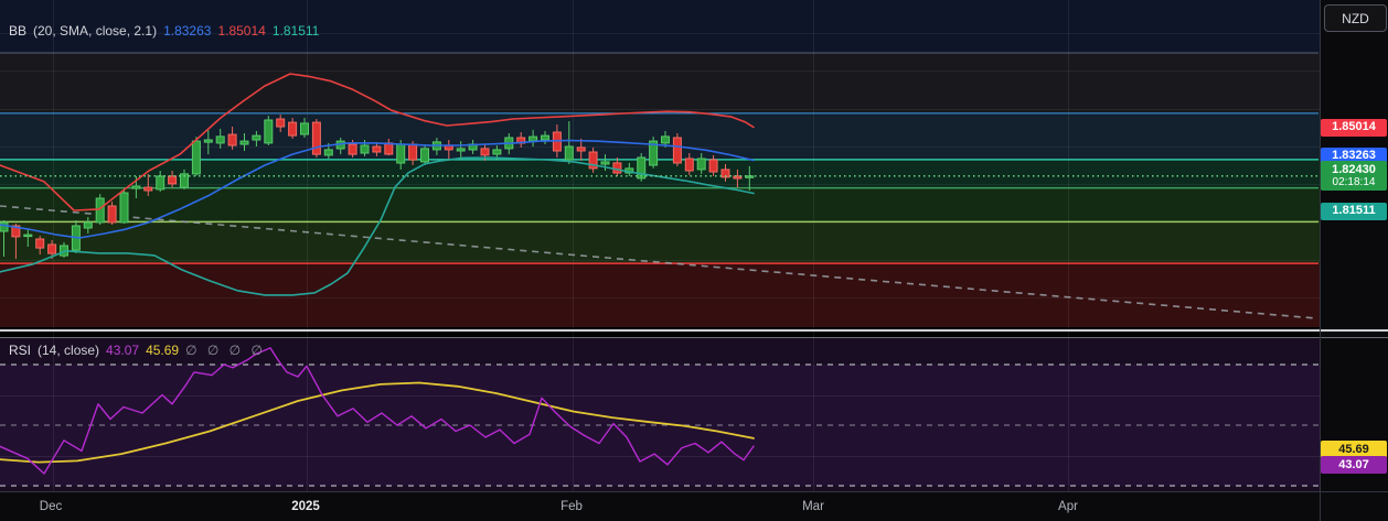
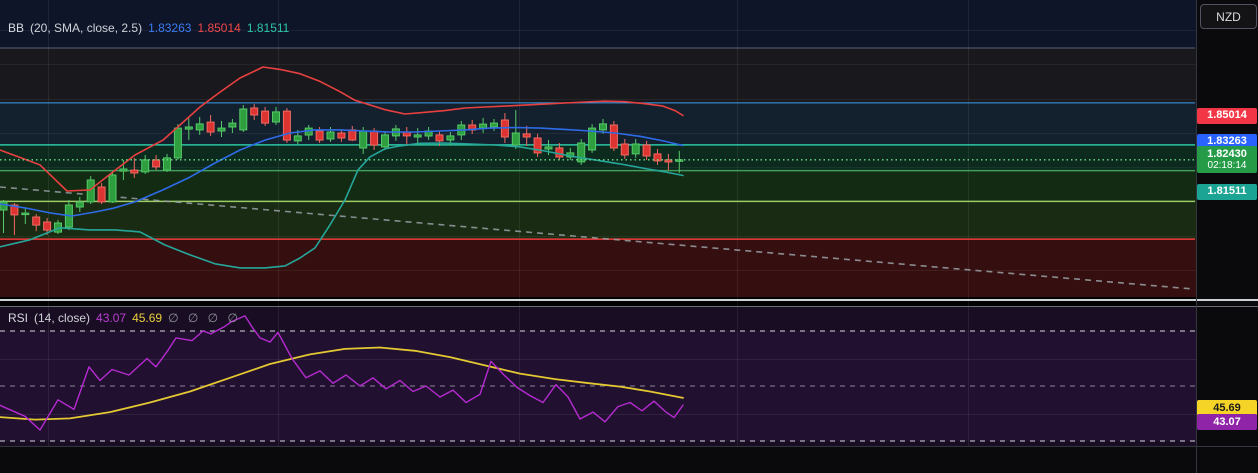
  BB
- (20, SMA, close, 2.1)
+ (20, SMA, close, 2.5)
  1.83263
  1.85014
  1.81511
  RSI
  (14, close)
  43.07
  45.69
  ∅ ∅ ∅ ∅
  NZD
- Dec
- 2025
- Feb
- Mar
- Apr
  1.85014
  1.83263
  1.82430
  02:18:14
  1.81511
  45.69
  43.07
